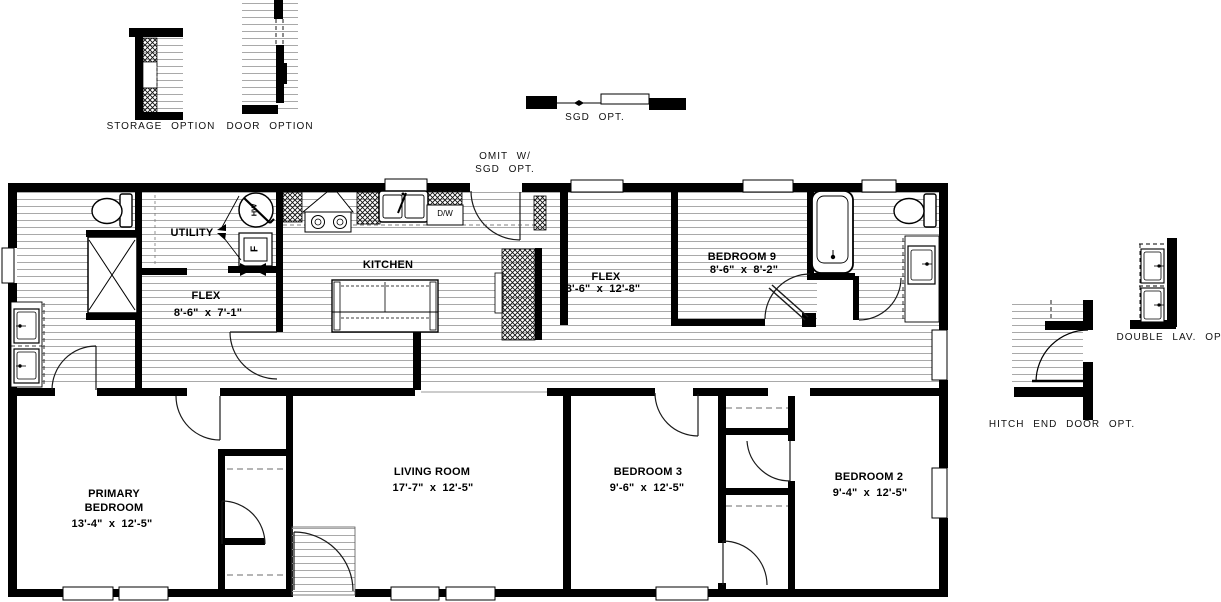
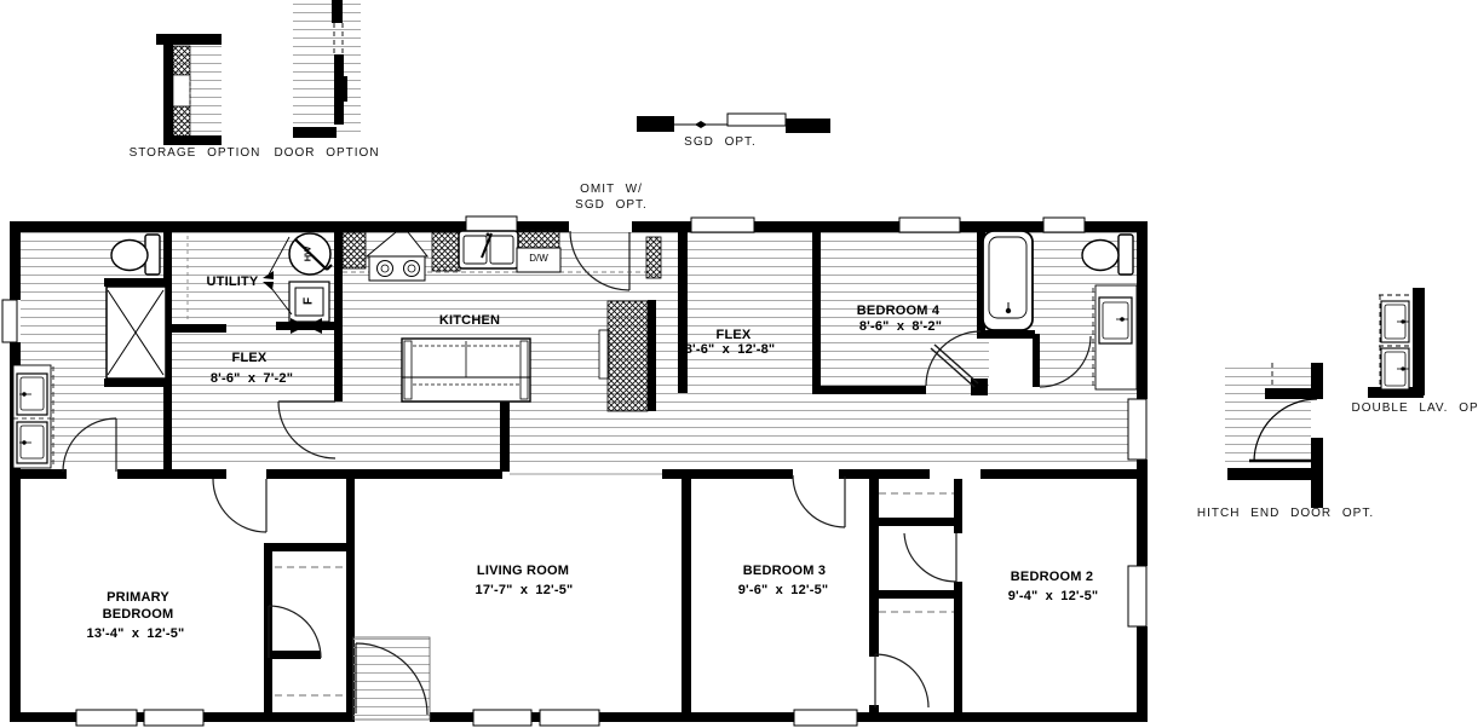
  UTILITY
  FLEX
- 8'-6" x 7'-1"
+ 8'-6" x 7'-2"
  KITCHEN
  FLEX
  8'-6" x 12'-8"
- BEDROOM 9
+ BEDROOM 4
  8'-6" x 8'-2"
  PRIMARY BEDROOM
  13'-4" x 12'-5"
  LIVING ROOM
  17'-7" x 12'-5"
  BEDROOM 3
  9'-6" x 12'-5"
  BEDROOM 2
  9'-4" x 12'-5"
  D/W
  STORAGE OPTION
  DOOR OPTION
  SGD OPT.
  OMIT W/
  SGD OPT.
  HITCH END DOOR OPT.
  DOUBLE LAV. OP
